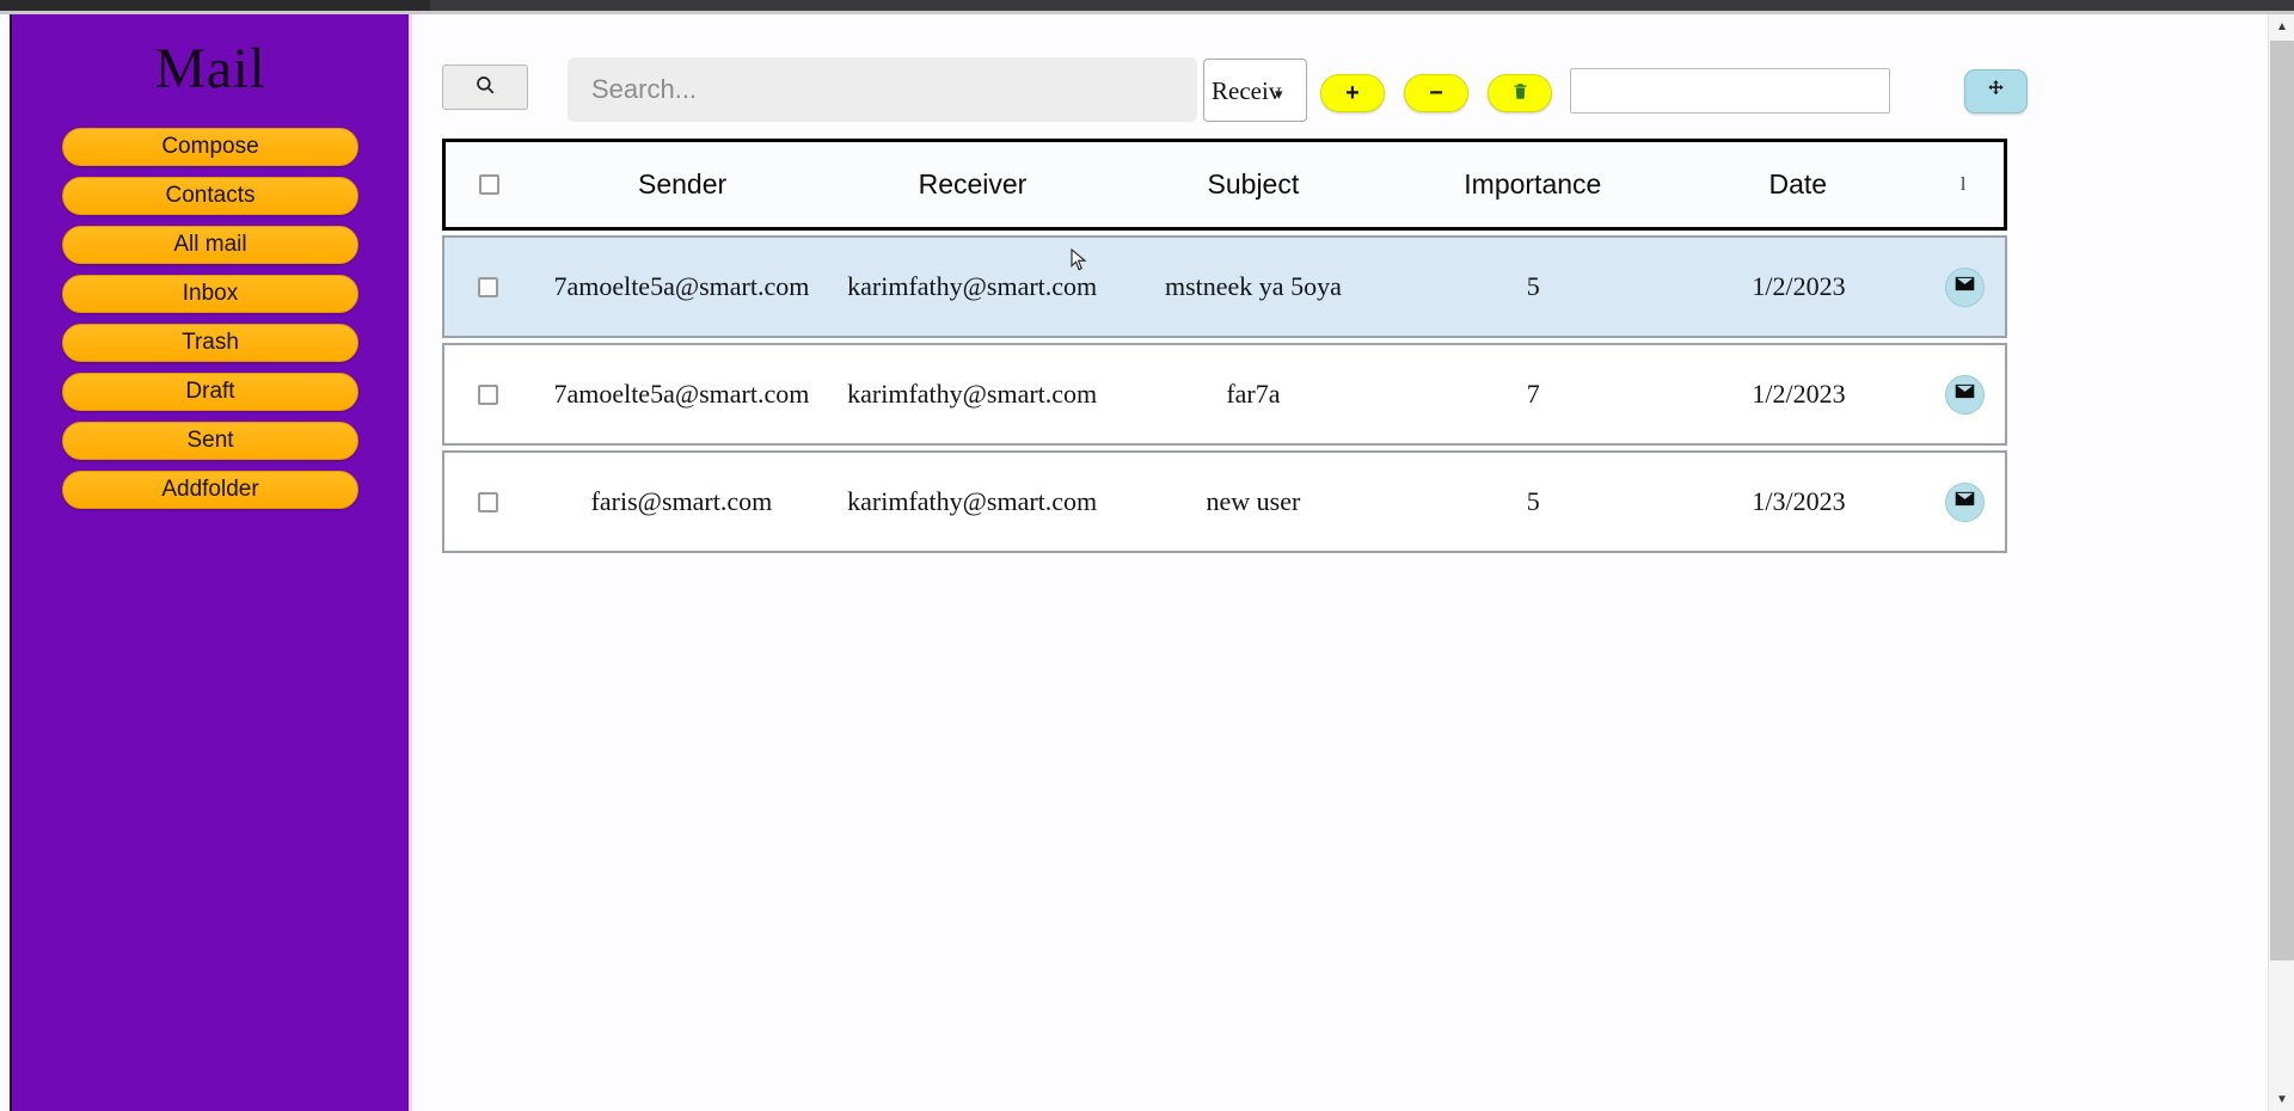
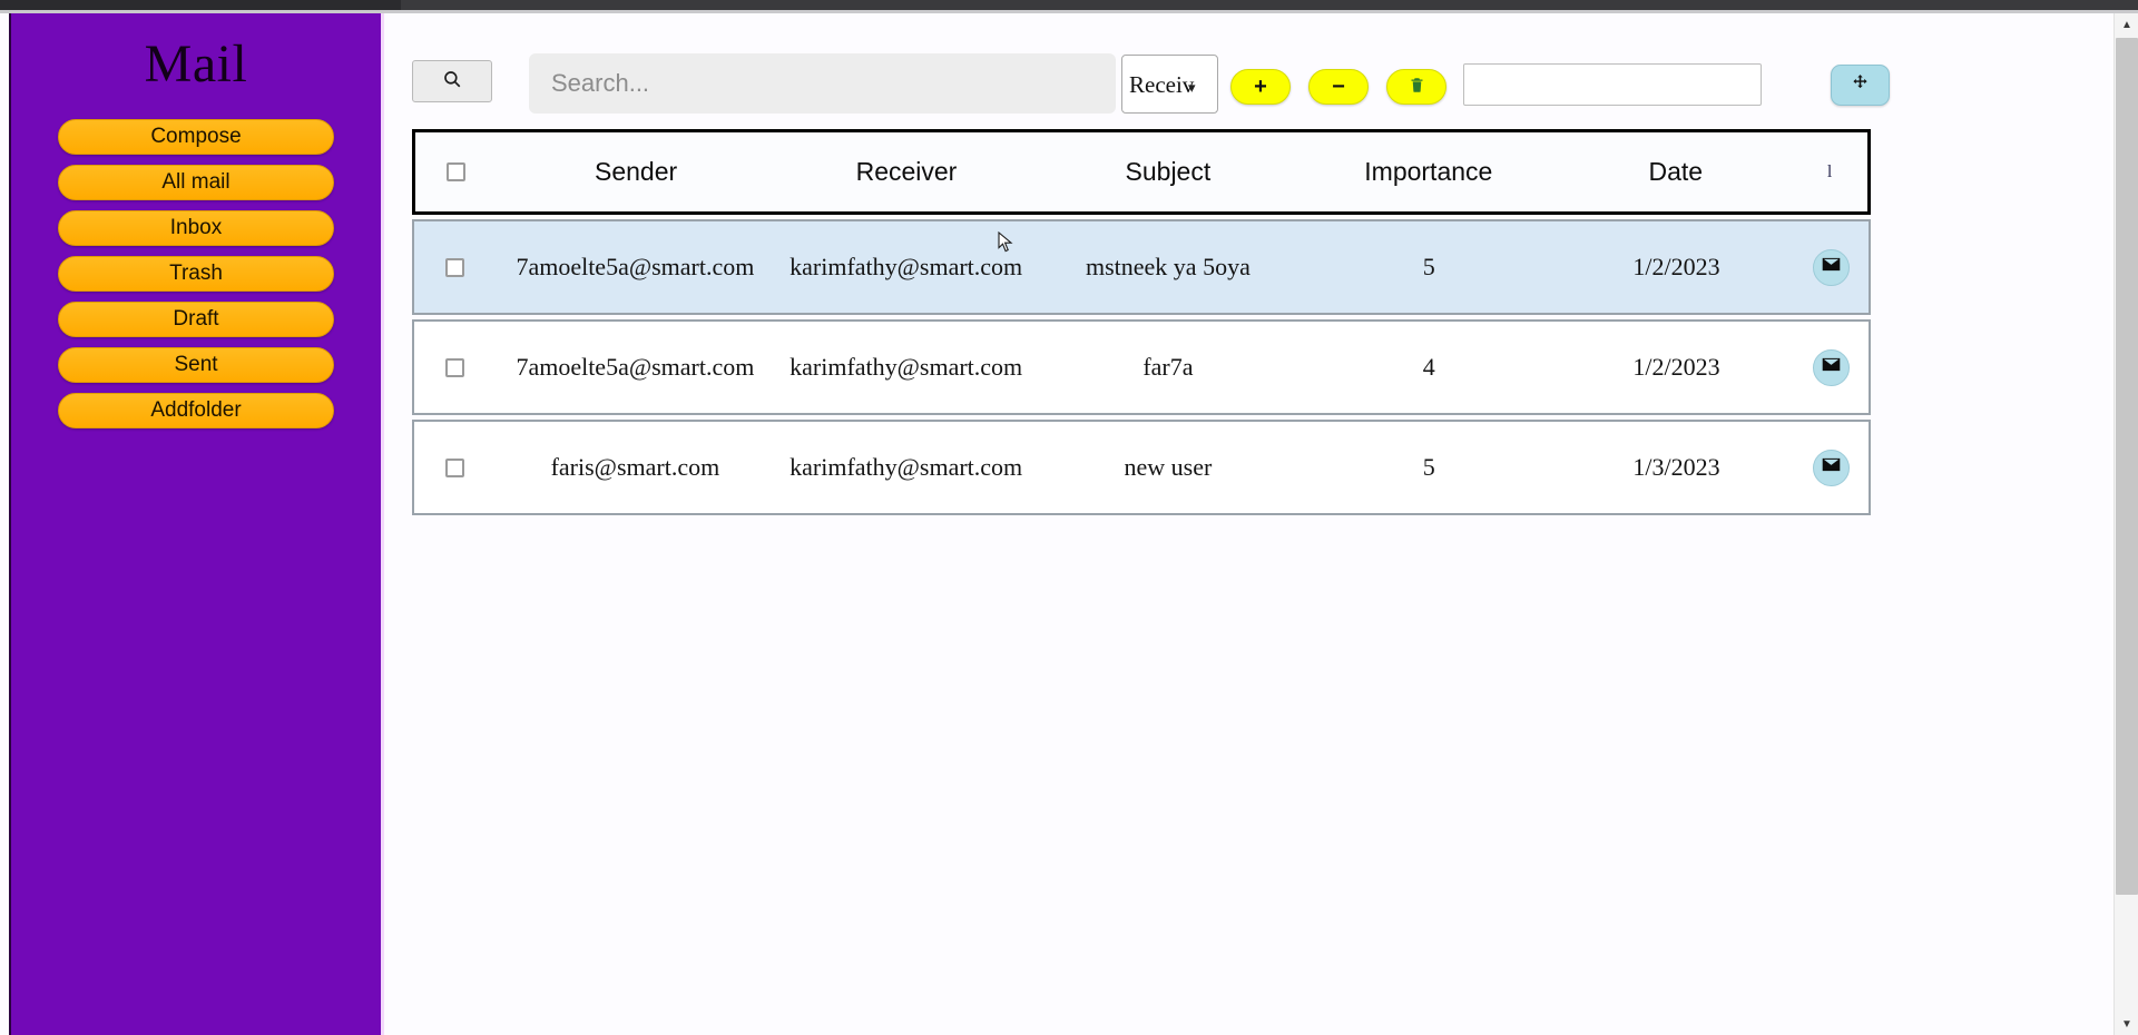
  Mail
  Compose
- Contacts
  All mail
  Inbox
  Trash
  Draft
  Sent
  Addfolder
  Search...
  Receiv
  ▾
  +
  −
  Sender
  Receiver
  Subject
  Importance
  Date
  l
  7amoelte5a@smart.com
  karimfathy@smart.com
  mstneek ya 5oya
  5
  1/2/2023
  7amoelte5a@smart.com
  karimfathy@smart.com
  far7a
- 7
+ 4
  1/2/2023
  faris@smart.com
  karimfathy@smart.com
  new user
  5
  1/3/2023
  ▲
  ▼
